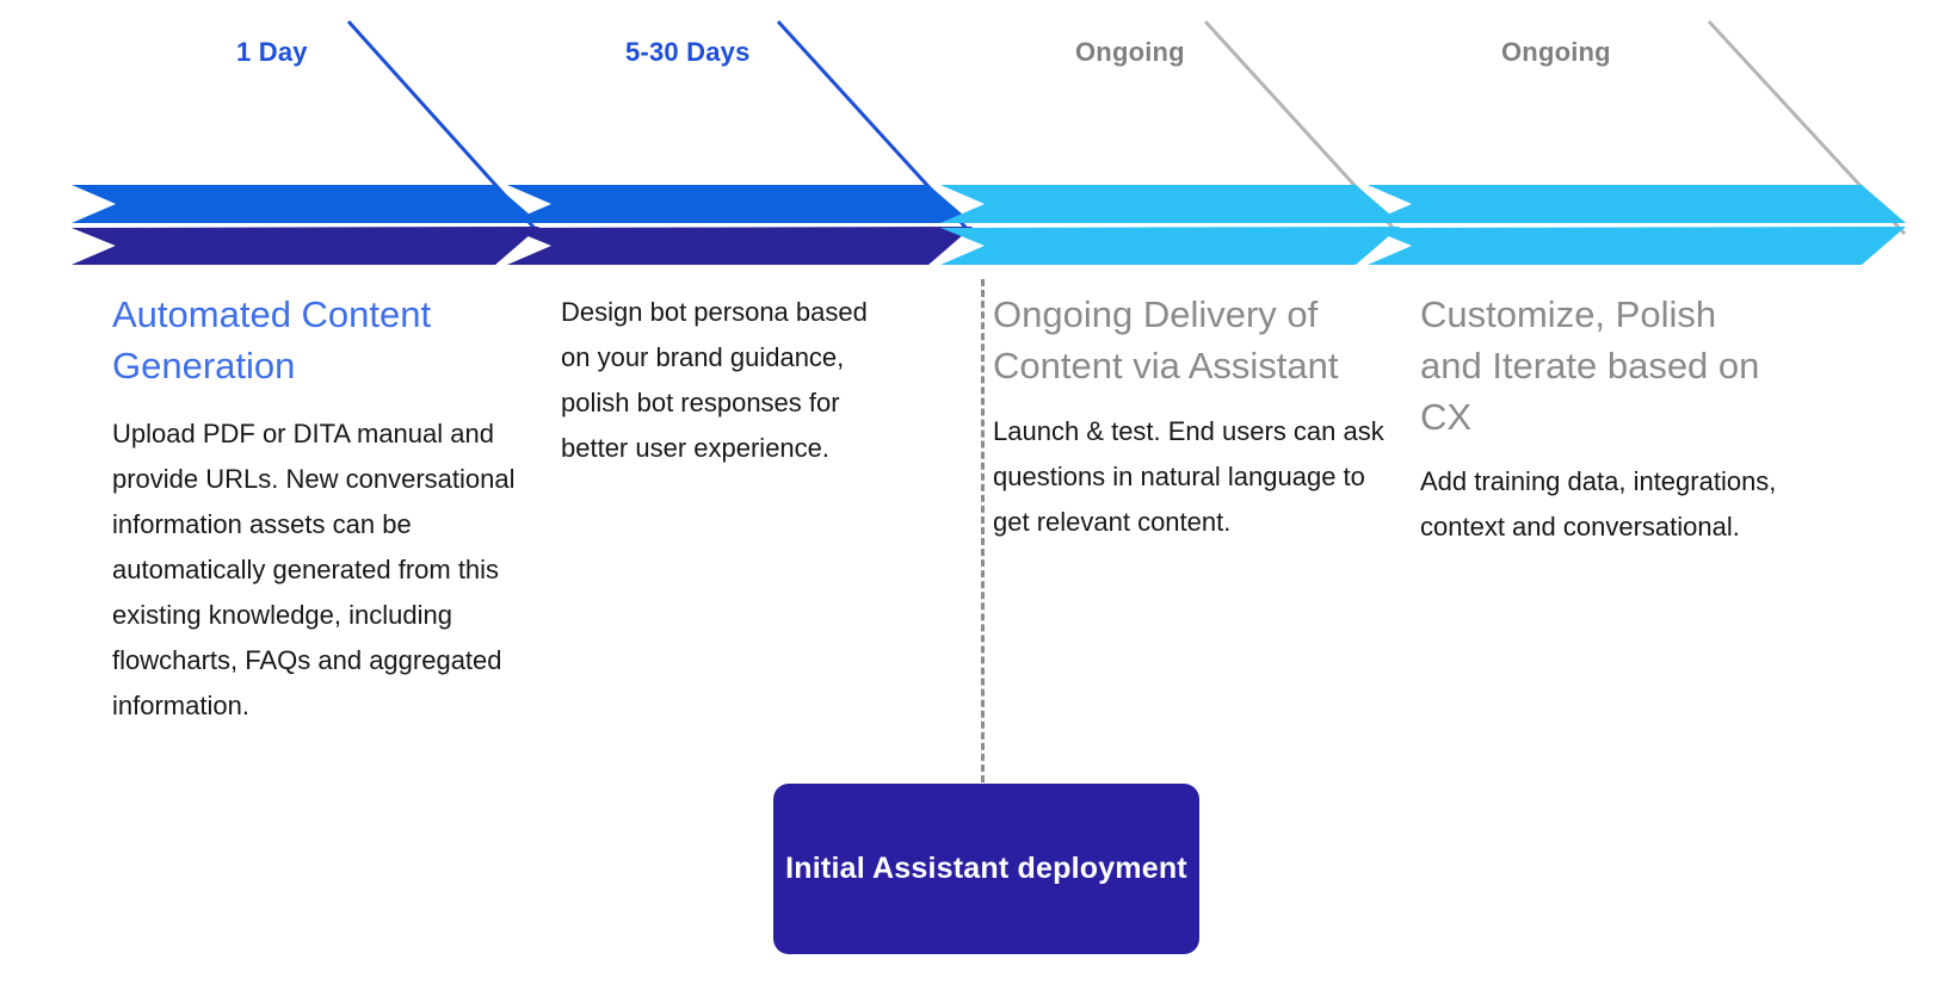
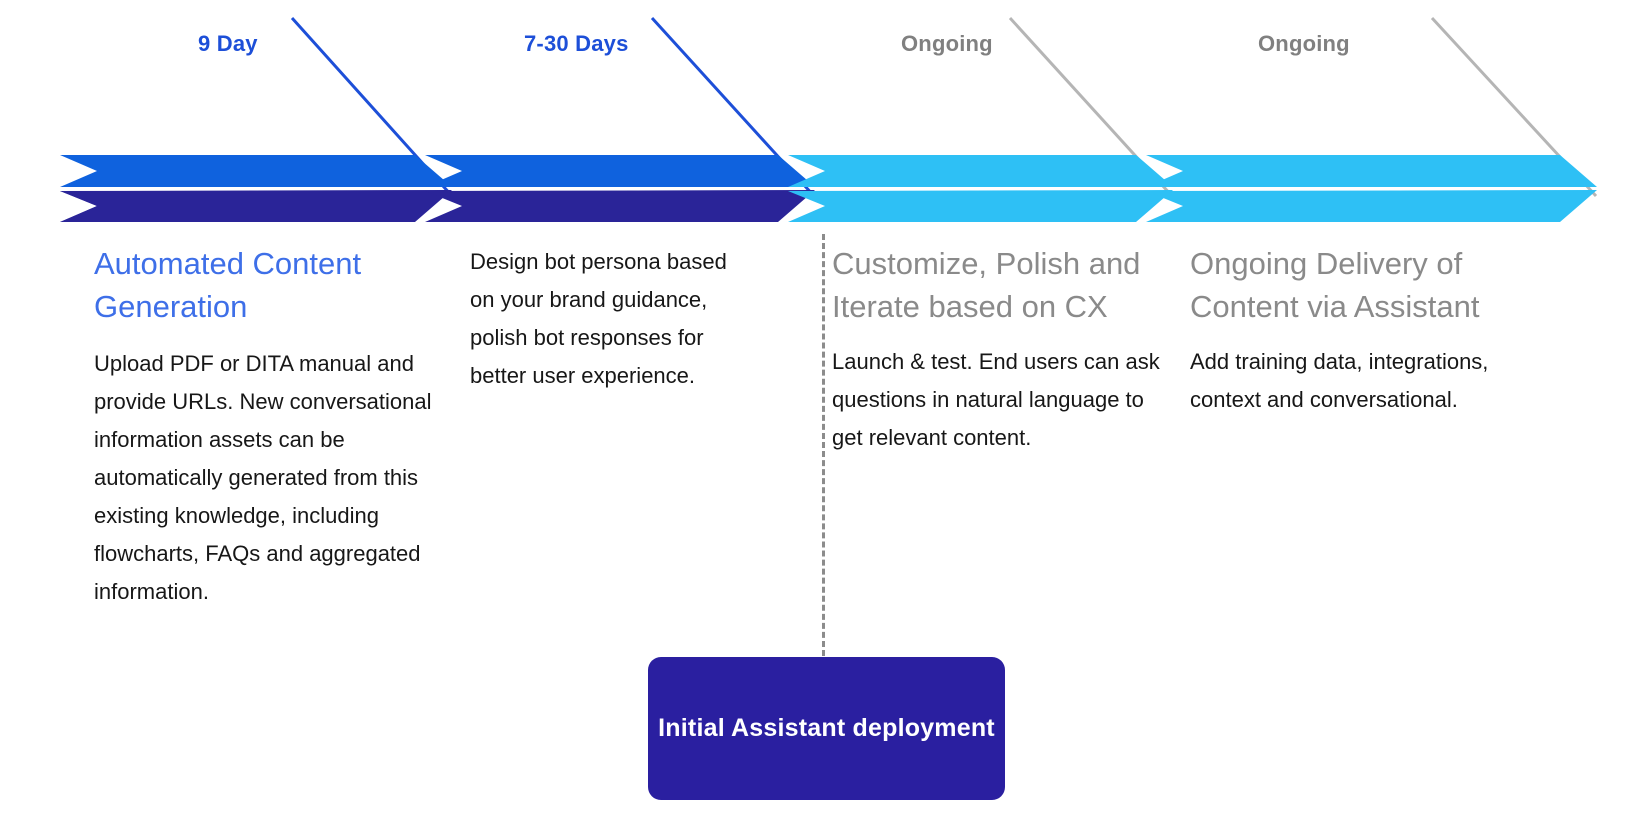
- 1 Day
+ 9 Day
- 5-30 Days
+ 7-30 Days
  Ongoing
  Ongoing
  Automated Content Generation
  Upload PDF or DITA manual and provide URLs. New conversational information assets can be automatically generated from this existing knowledge, including flowcharts, FAQs and aggregated information.
  Design bot persona based on your brand guidance, polish bot responses for better user experience.
- Ongoing Delivery of Content via Assistant
+ Customize, Polish and Iterate based on CX
  Launch & test. End users can ask questions in natural language to get relevant content.
- Customize, Polish and Iterate based on CX
+ Ongoing Delivery of Content via Assistant
  Add training data, integrations, context and conversational.
  Initial Assistant deployment
